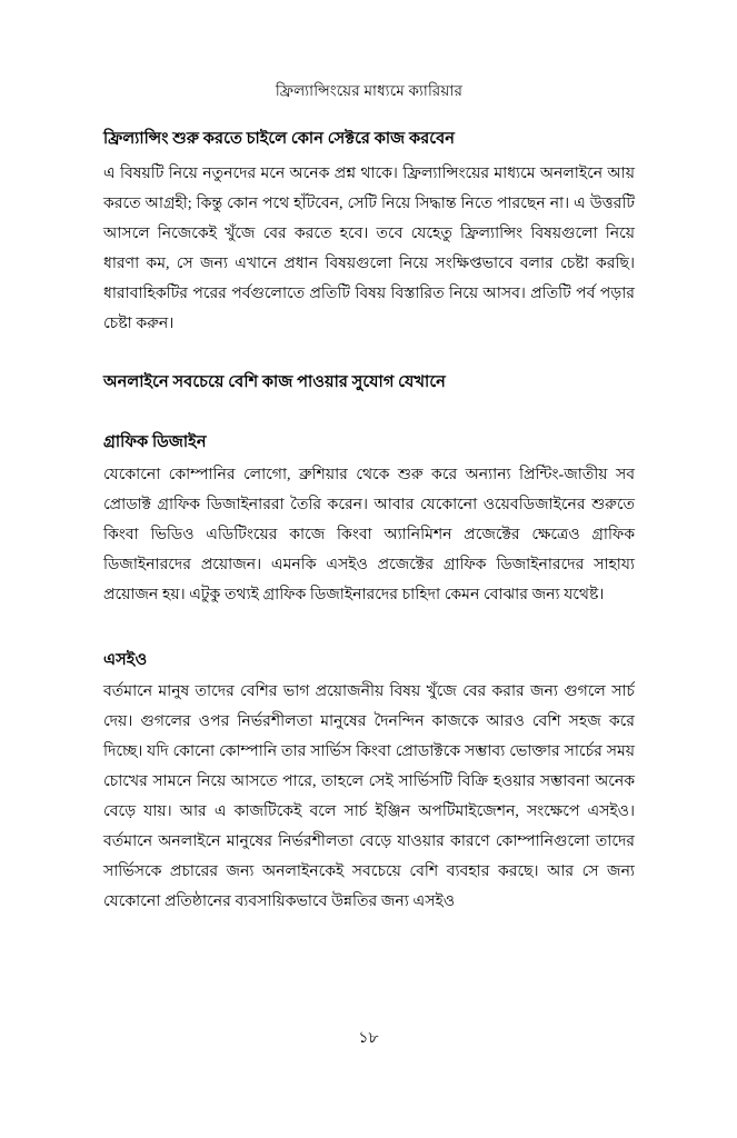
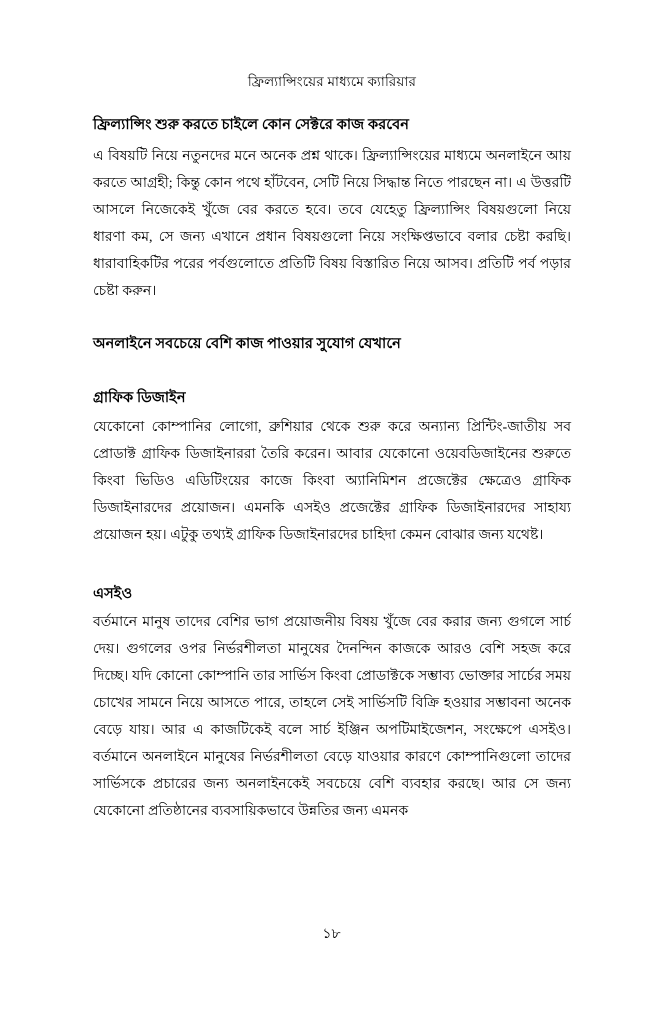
  ফ্রিল্যান্সিংয়ের মাধ্যমে ক্যারিয়ার
  ফ্রিল্যান্সিং শুরু করতে চাইলে কোন সেক্টরে কাজ করবেন
  এ বিষয়টি নিয়ে নতুনদের মনে অনেক প্রশ্ন থাকে। ফ্রিল্যান্সিংয়ের মাধ্যমে অনলাইনে আয় করতে আগ্রহী; কিন্তু কোন পথে হাঁটবেন, সেটি নিয়ে সিদ্ধান্ত নিতে পারছেন না। এ উত্তরটি আসলে নিজেকেই খুঁজে বের করতে হবে। তবে যেহেতু ফ্রিল্যান্সিং বিষয়গুলো নিয়ে ধারণা কম, সে জন্য এখানে প্রধান বিষয়গুলো নিয়ে সংক্ষিপ্তভাবে বলার চেষ্টা করছি। ধারাবাহিকটির পরের পর্বগুলোতে প্রতিটি বিষয় বিস্তারিত নিয়ে আসব। প্রতিটি পর্ব পড়ার চেষ্টা করুন।
  অনলাইনে সবচেয়ে বেশি কাজ পাওয়ার সুযোগ যেখানে
  গ্রাফিক ডিজাইন
  যেকোনো কোম্পানির লোগো, ব্রুশিয়ার থেকে শুরু করে অন্যান্য প্রিন্টিং-জাতীয় সব প্রোডাক্ট গ্রাফিক ডিজাইনাররা তৈরি করেন। আবার যেকোনো ওয়েবডিজাইনের শুরুতে কিংবা ভিডিও এডিটিংয়ের কাজে কিংবা অ্যানিমিশন প্রজেক্টের ক্ষেত্রেও গ্রাফিক ডিজাইনারদের প্রয়োজন। এমনকি এসইও প্রজেক্টের গ্রাফিক ডিজাইনারদের সাহায্য প্রয়োজন হয়। এটুকু তথ্যই গ্রাফিক ডিজাইনারদের চাহিদা কেমন বোঝার জন্য যথেষ্ট।
  এসইও
- বর্তমানে মানুষ তাদের বেশির ভাগ প্রয়োজনীয় বিষয় খুঁজে বের করার জন্য গুগলে সার্চ দেয়। গুগলের ওপর নির্ভরশীলতা মানুষের দৈনন্দিন কাজকে আরও বেশি সহজ করে দিচ্ছে। যদি কোনো কোম্পানি তার সার্ভিস কিংবা প্রোডাক্টকে সম্ভাব্য ভোক্তার সার্চের সময় চোখের সামনে নিয়ে আসতে পারে, তাহলে সেই সার্ভিসটি বিক্রি হওয়ার সম্ভাবনা অনেক বেড়ে যায়। আর এ কাজটিকেই বলে সার্চ ইঞ্জিন অপটিমাইজেশন, সংক্ষেপে এসইও। বর্তমানে অনলাইনে মানুষের নির্ভরশীলতা বেড়ে যাওয়ার কারণে কোম্পানিগুলো তাদের সার্ভিসকে প্রচারের জন্য অনলাইনকেই সবচেয়ে বেশি ব্যবহার করছে। আর সে জন্য যেকোনো প্রতিষ্ঠানের ব্যবসায়িকভাবে উন্নতির জন্য এসইও
+ বর্তমানে মানুষ তাদের বেশির ভাগ প্রয়োজনীয় বিষয় খুঁজে বের করার জন্য গুগলে সার্চ দেয়। গুগলের ওপর নির্ভরশীলতা মানুষের দৈনন্দিন কাজকে আরও বেশি সহজ করে দিচ্ছে। যদি কোনো কোম্পানি তার সার্ভিস কিংবা প্রোডাক্টকে সম্ভাব্য ভোক্তার সার্চের সময় চোখের সামনে নিয়ে আসতে পারে, তাহলে সেই সার্ভিসটি বিক্রি হওয়ার সম্ভাবনা অনেক বেড়ে যায়। আর এ কাজটিকেই বলে সার্চ ইঞ্জিন অপটিমাইজেশন, সংক্ষেপে এসইও। বর্তমানে অনলাইনে মানুষের নির্ভরশীলতা বেড়ে যাওয়ার কারণে কোম্পানিগুলো তাদের সার্ভিসকে প্রচারের জন্য অনলাইনকেই সবচেয়ে বেশি ব্যবহার করছে। আর সে জন্য যেকোনো প্রতিষ্ঠানের ব্যবসায়িকভাবে উন্নতির জন্য এমনক
  ১৮
